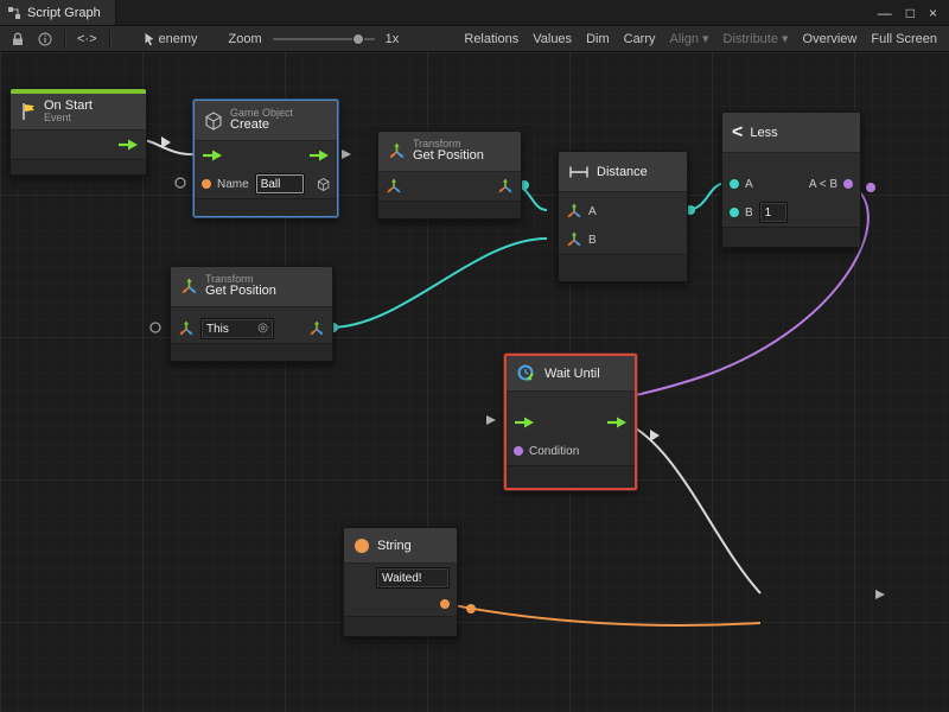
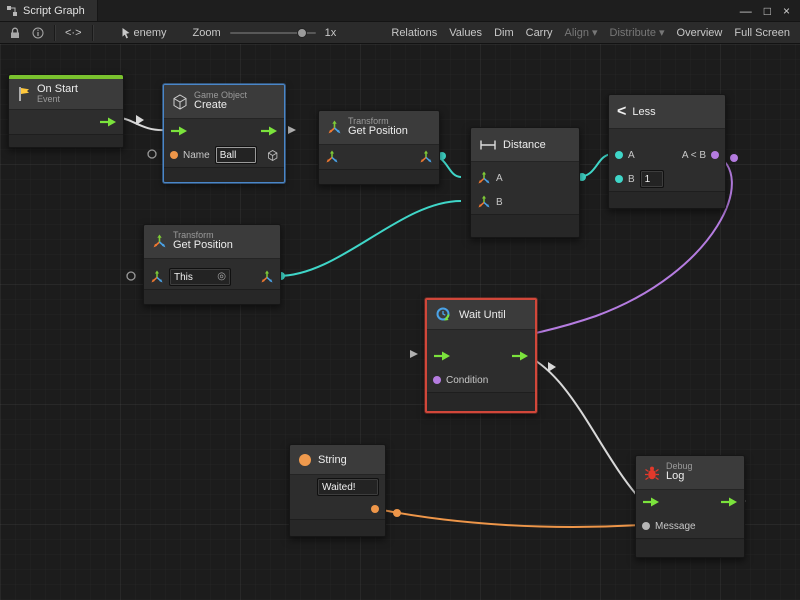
  Script Graph
  —
  □
  ×
  <·>
  enemy
  Zoom
  1x
  Relations
  Values
  Dim
  Carry
  Align
  ▾
  Distribute
  ▾
  Overview
  Full Screen
  On Start
  Event
  Game Object
  Create
  Name
  Ball
  Transform
  Get Position
  Distance
  A
  B
  <
  Less
  A
  A < B
  B
  1
  Transform
  Get Position
  This
  ◎
  Wait Until
  Condition
  String
  Waited!
+ Debug
+ Log
+ Message
